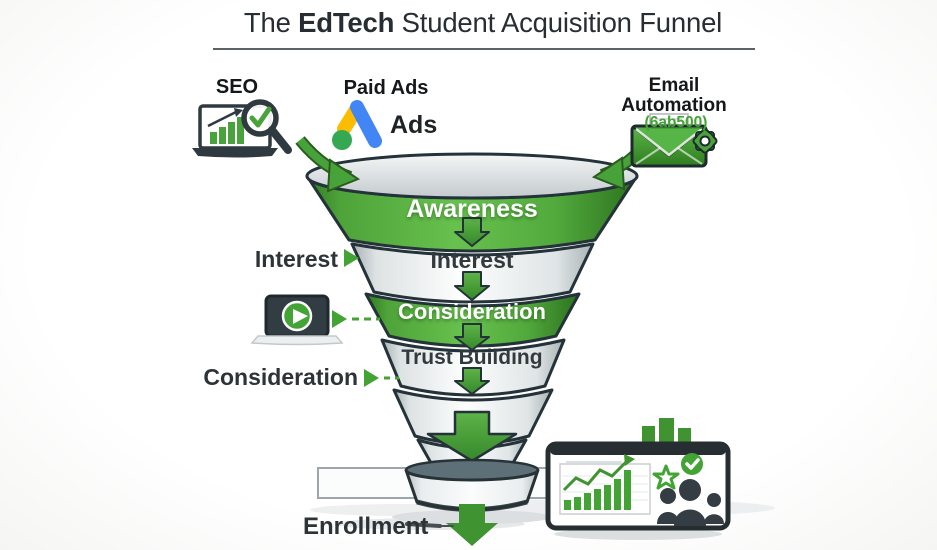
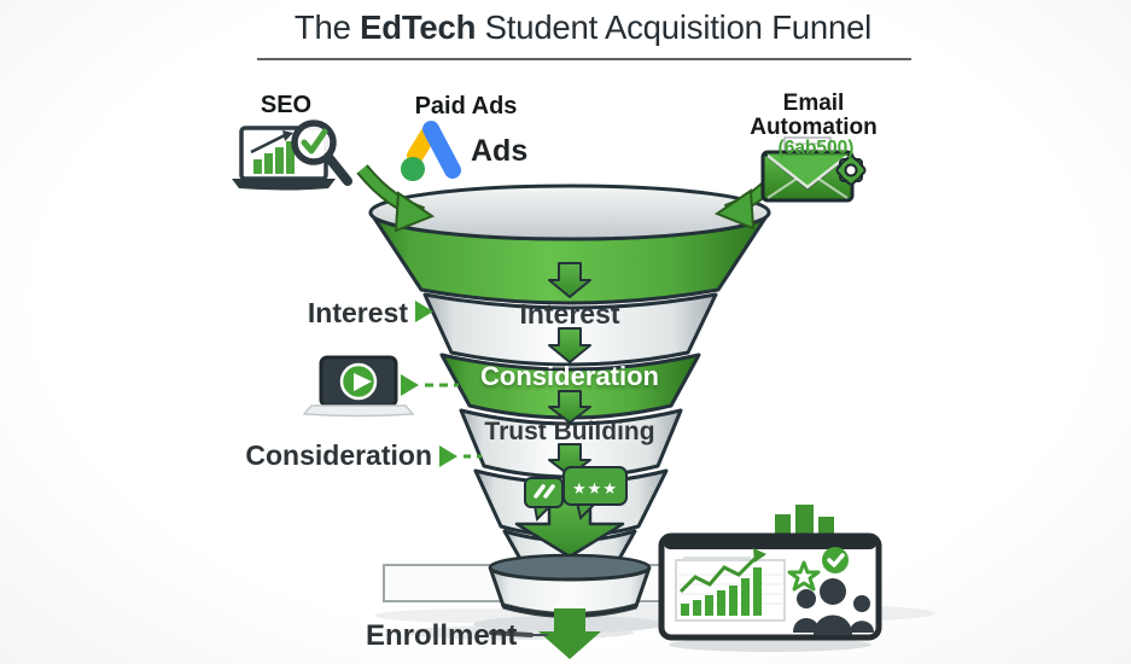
+ ★★★
  The EdTech Student Acquisition Funnel
  SEO
  Paid Ads
  Ads
  Email
  Automation
  (6ab500)
- Awareness
  Interest
  Consideration
  Trust Building
  Interest
  Consideration
  Enrollment
